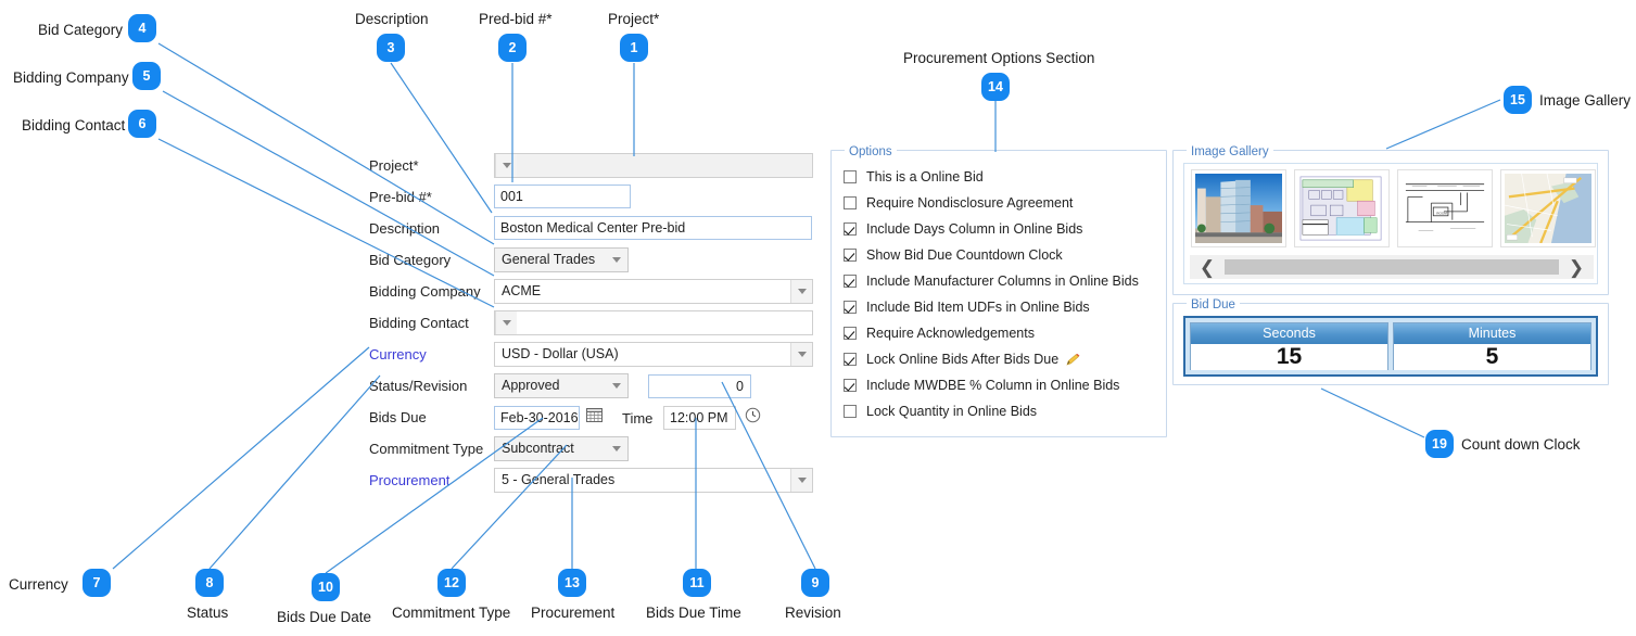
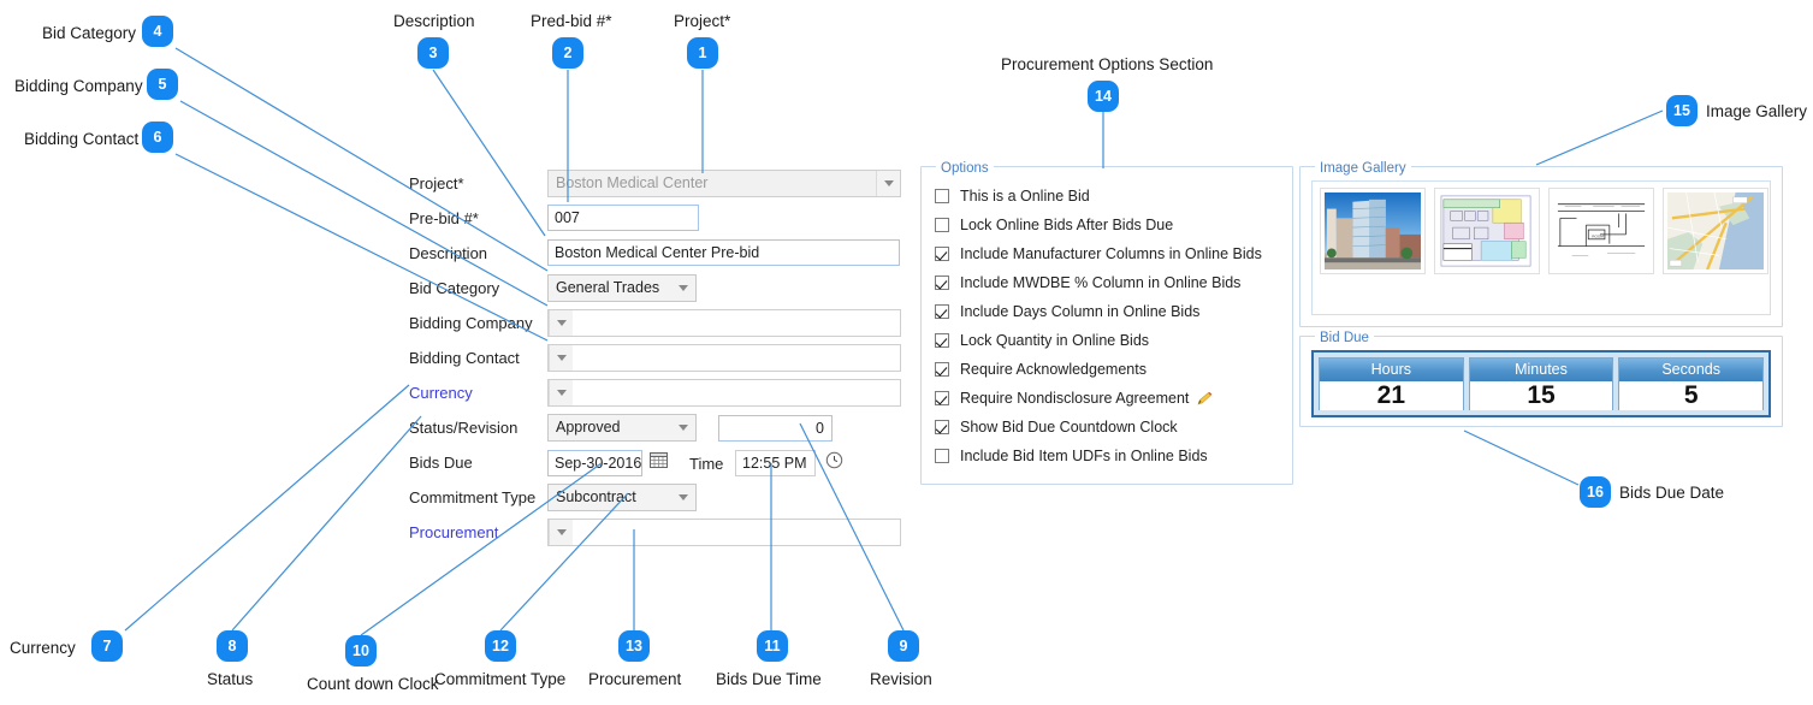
  Project*
+ Boston Medical Center
  Pre-bid #*
- 001
+ 007
  Description
  Boston Medical Center Pre-bid
  Bidategory
  General Trades
  Bidding Compny
- ACME
  Bidding Contact
  Currency
- USD - Dollar (USA)
  Status/Revision
  Approved
  0
  Bids Due
- Feb-30-2016
+ Sep-30-2016
  Time
- 12:00 PM
+ 12:55 PM
  Commitment Type
  Subcontract
  Procurement
- 5 - General Trades
  Options
  This is a Online Bid
- Require Nondisclosure Agreement
+ Lock Online Bids After Bids Due
- Include Days Column in Online Bids
+ Include Manufacturer Columns in Online Bids
- Show Bid Due Countdown Clock
+ Include MWDBE % Column in Online Bids
- Include Manufacturer Columns in Online Bids
+ Include Days Column in Online Bids
- Include Bid Item UDFs in Online Bids
+ Lock Quantity in Online Bids
  Require Acknowledgements
- Lock Online Bids After Bids Due
+ Require Nondisclosure Agreement
- Include MWDBE % Column in Online Bids
+ Show Bid Due Countdown Clock
- Lock Quantity in Online Bids
+ Include Bid Item UDFs in Online Bids
  Image Gallery
- ❮
- ❯
  Bid Due
+ Hours
+ 21
- Seconds
+ Minutes
  15
- Minutes
+ Seconds
  5
  1
  Project*
  2
  Pred-bid #*
  3
  Description
  4
  Bid Category
  5
  Bidding Company
  6
  Bidding Contact
  7
  Currency
  8
  Status
  9
  Revision
  10
- Bids Due Date
+ Count down Clock
  11
  Bids Due Time
  12
  Commitment Type
  13
  Procurement
  14
  Procurement Options Section
  15
  Image Gallery
- 19
+ 16
- Count down Clock
+ Bids Due Date
